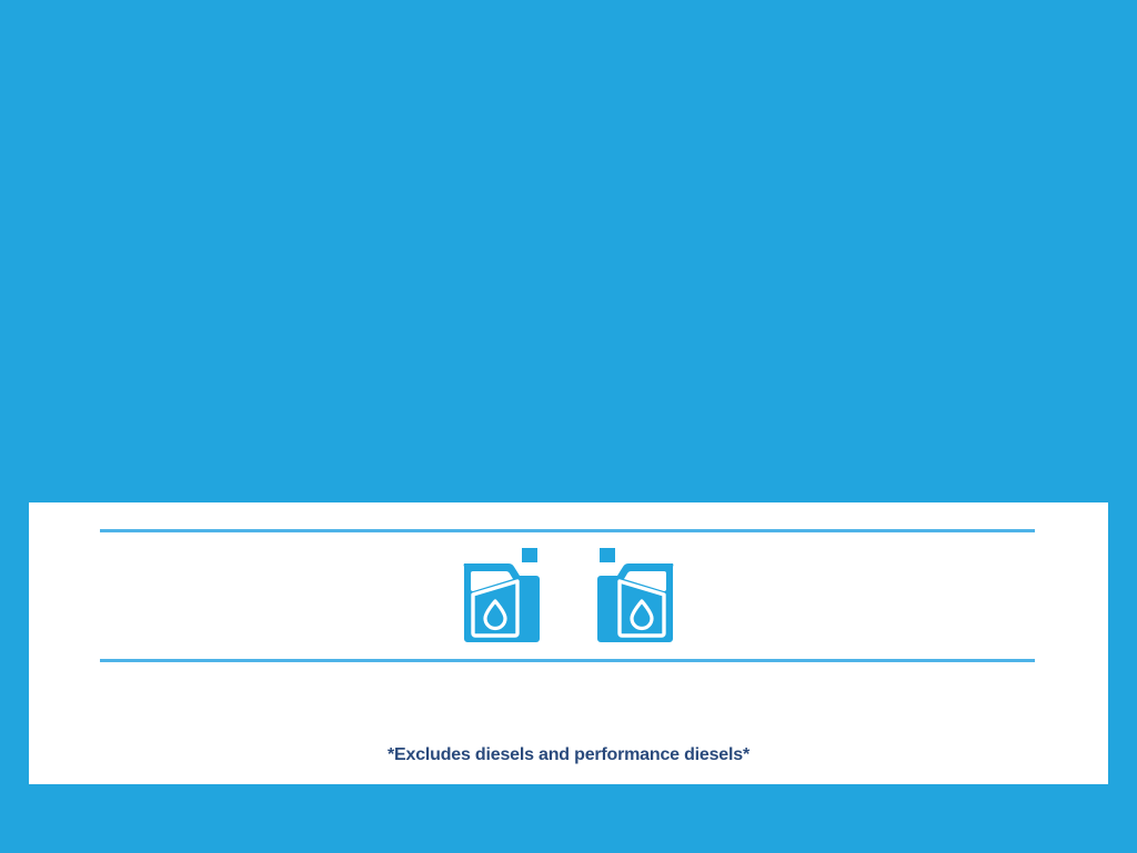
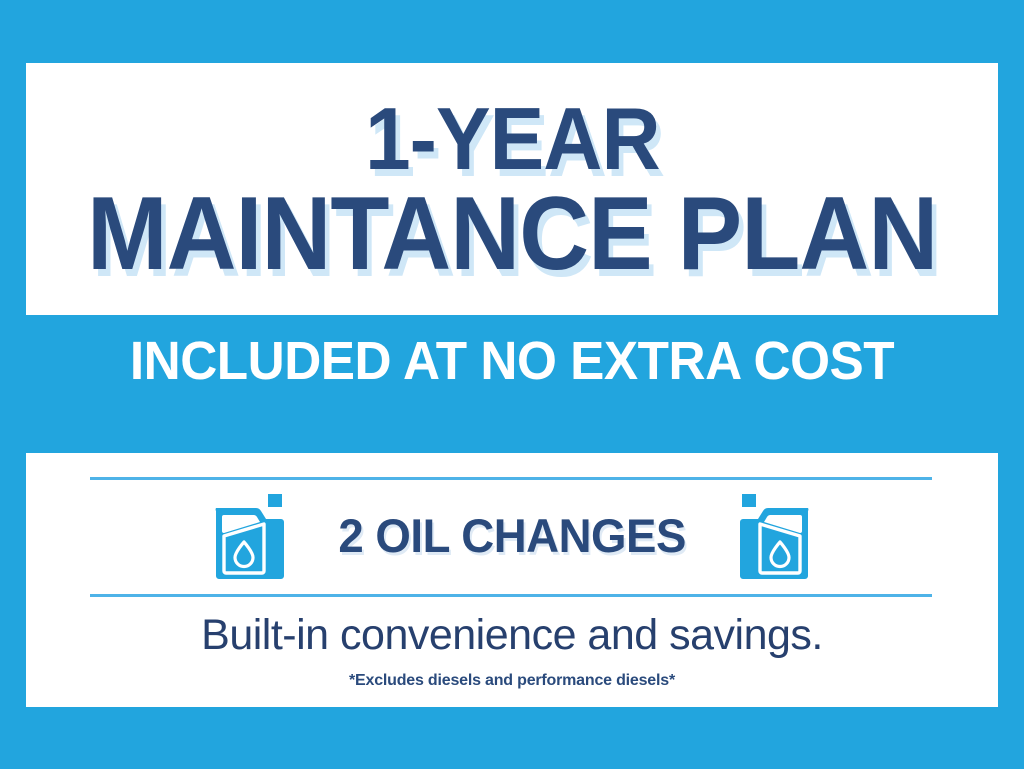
+ 1-YEAR
+ MAINTANCE PLAN
+ INCLUDED AT NO EXTRA COST
+ 2 OIL CHANGES
+ Built-in convenience and savings.
  *Excludes diesels and performance diesels*
